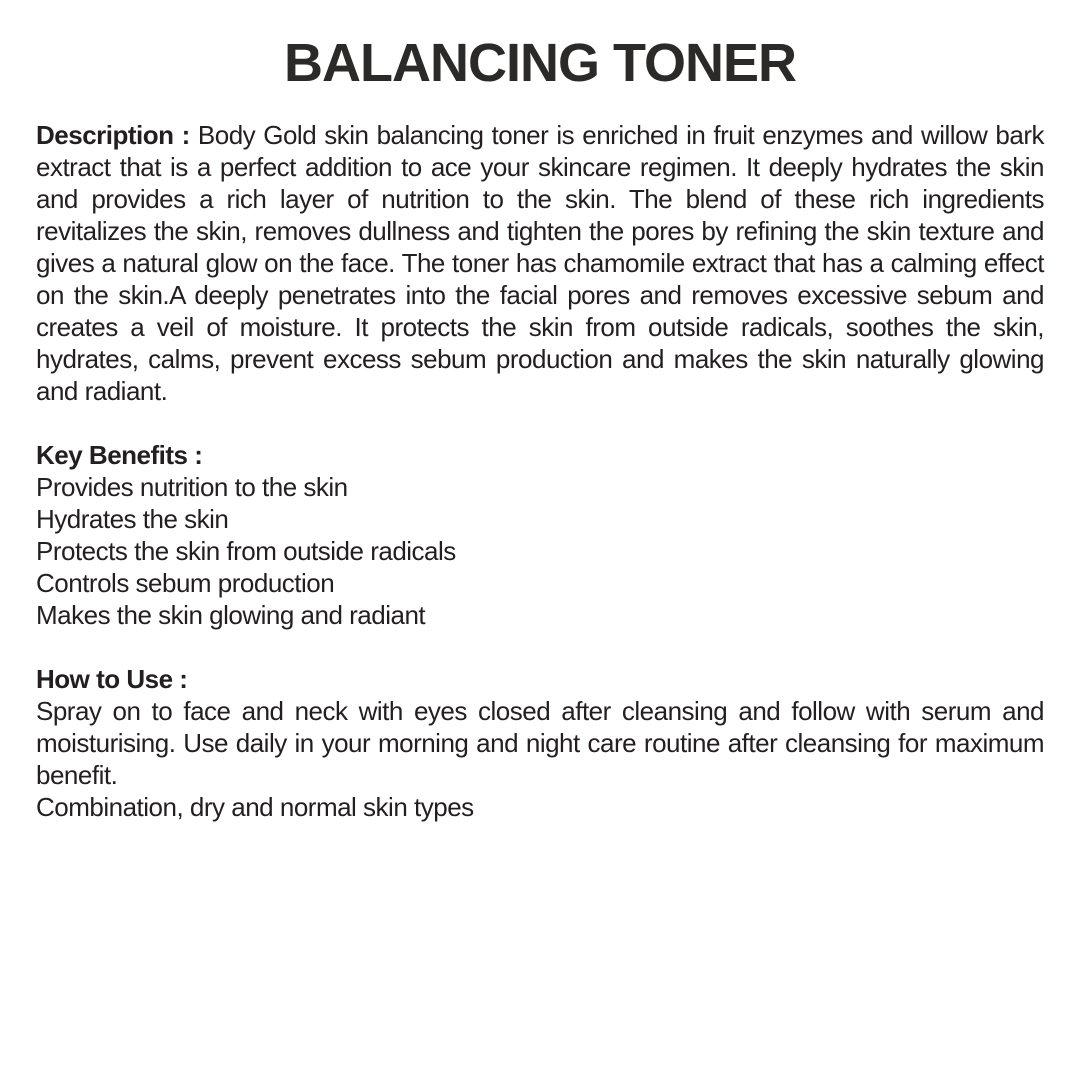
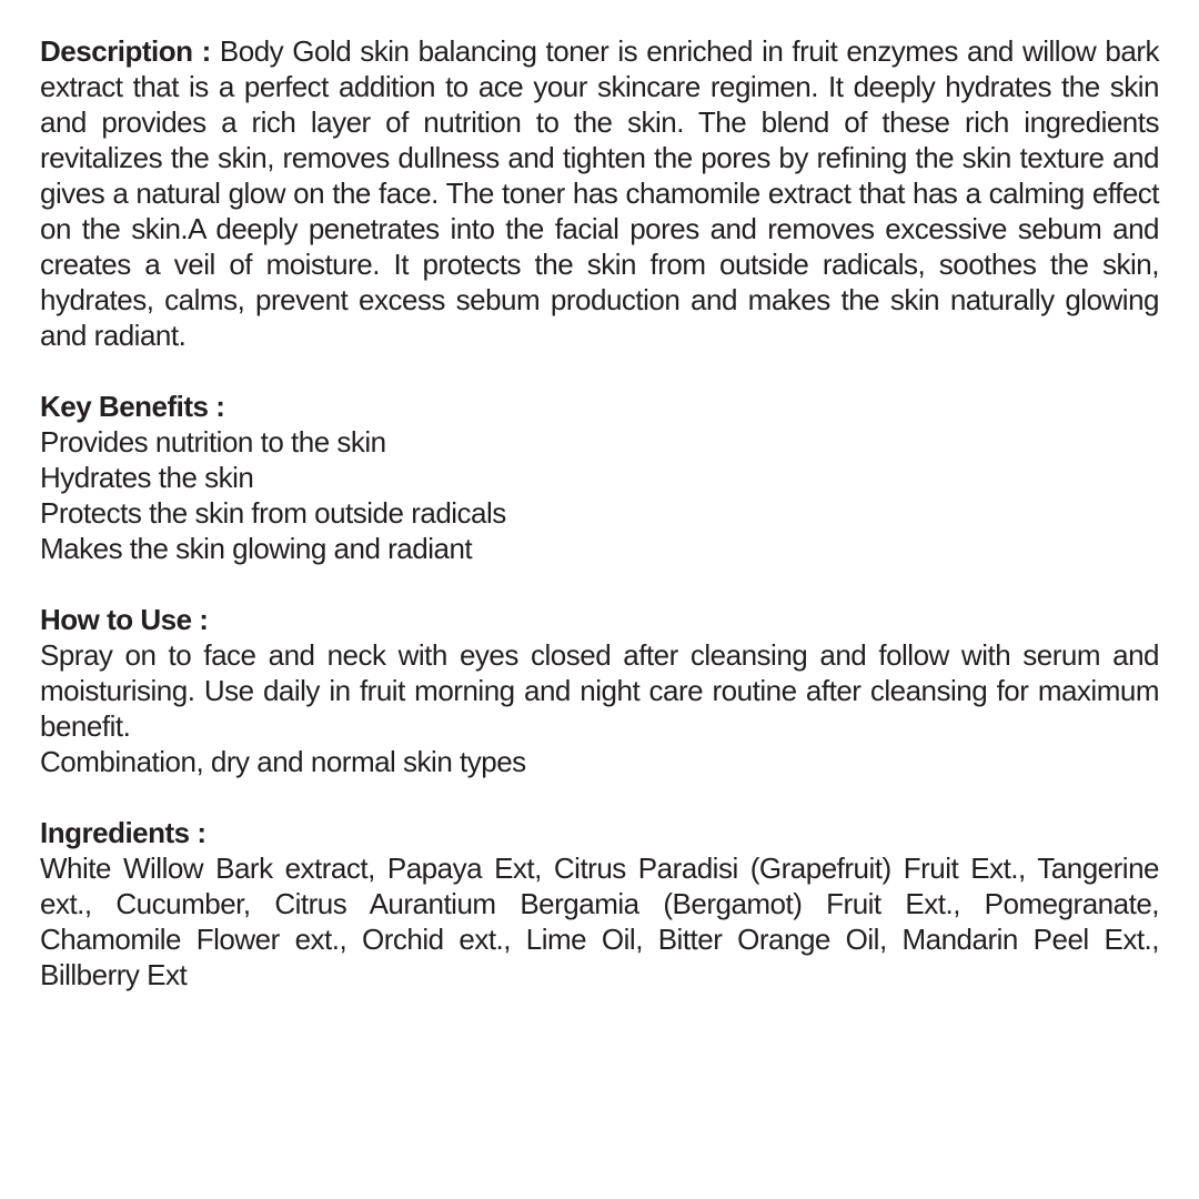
- BALANCING TONER
  Description : Body Gold skin balancing toner is enriched in fruit enzymes and willow bark extract that is a perfect addition to ace your skincare regimen. It deeply hydrates the skin and provides a rich layer of nutrition to the skin. The blend of these rich ingredients revitalizes the skin, removes dullness and tighten the pores by refining the skin texture and gives a natural glow on the face. The toner has chamomile extract that has a calming effect on the skin.A deeply penetrates into the facial pores and removes excessive sebum and creates a veil of moisture. It protects the skin from outside radicals, soothes the skin, hydrates, calms, prevent excess sebum production and makes the skin naturally glowing and radiant.
  Key Benefits :
  Provides nutrition to the skin
  Hydrates the skin
  Protects the skin from outside radicals
- Controls sebum production
  Makes the skin glowing and radiant
  How to Use :
- Spray on to face and neck with eyes closed after cleansing and follow with serum and moisturising. Use daily in your morning and night care routine after cleansing for maximum benefit.
+ Spray on to face and neck with eyes closed after cleansing and follow with serum and moisturising. Use daily in fruit morning and night care routine after cleansing for maximum benefit.
  Combination, dry and normal skin types
+ Ingredients :
+ White Willow Bark extract, Papaya Ext, Citrus Paradisi (Grapefruit) Fruit Ext., Tangerine ext., Cucumber, Citrus Aurantium Bergamia (Bergamot) Fruit Ext., Pomegranate, Chamomile Flower ext., Orchid ext., Lime Oil, Bitter Orange Oil, Mandarin Peel Ext., Billberry Ext
